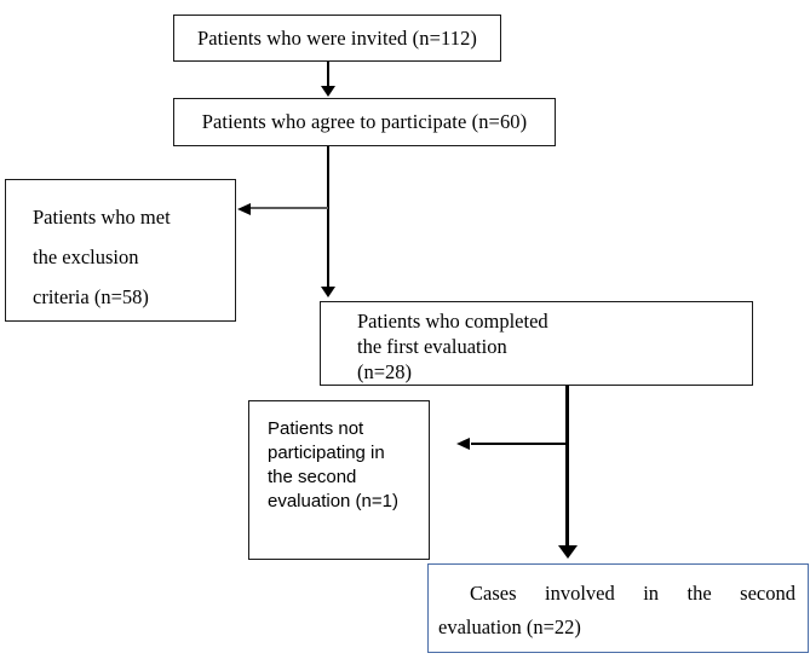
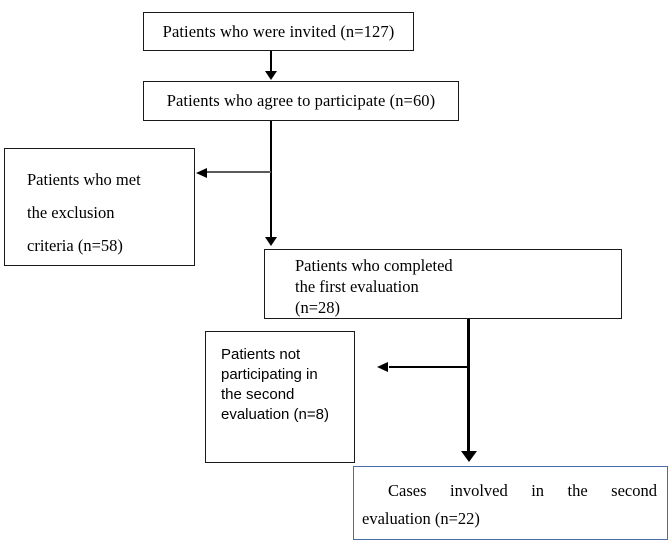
- Patients who were invited (n=112)
+ Patients who were invited (n=127)
  Patients who agree to participate (n=60)
  Patients who met
  the exclusion
  criteria (n=58)
  Patients who completed
  the first evaluation
  (n=28)
  Patients not
  participating in
  the second
- evaluation (n=1)
+ evaluation (n=8)
  Cases involved in the second
  evaluation (n=22)
